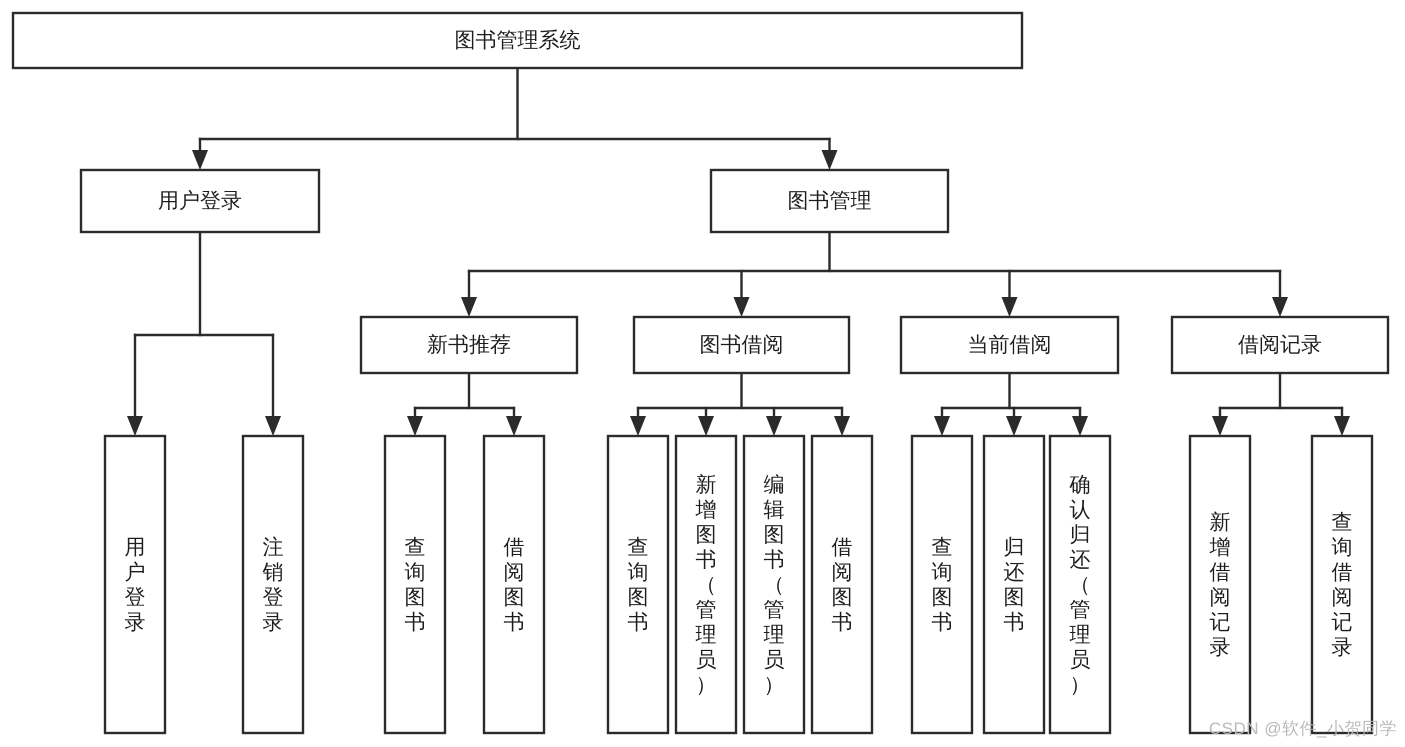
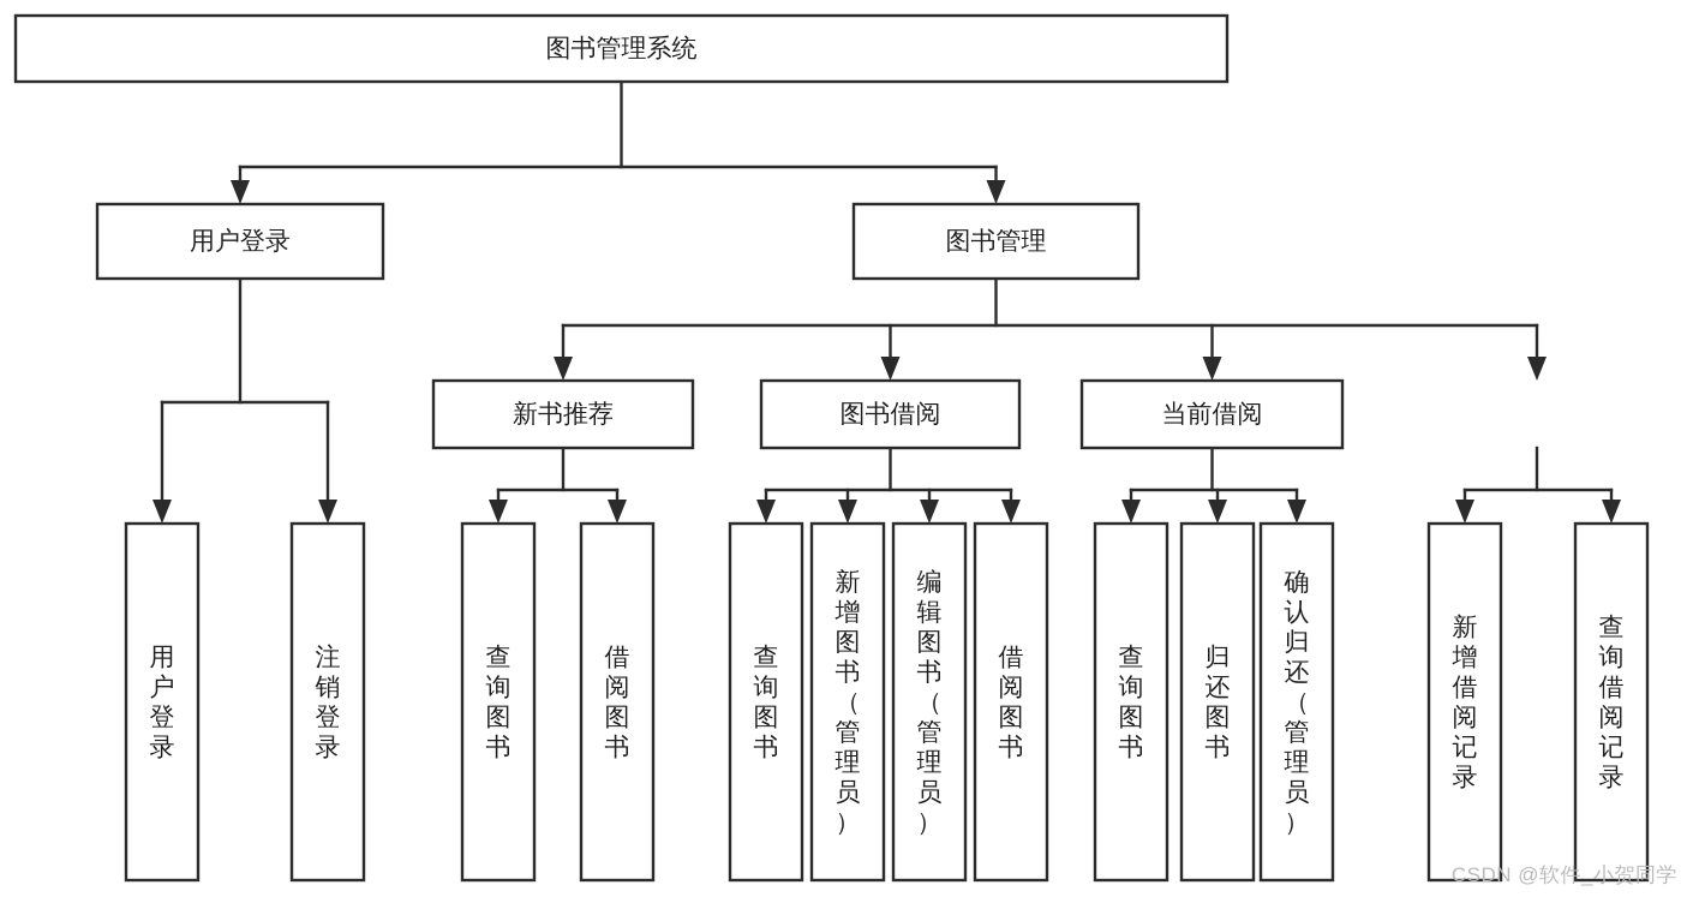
  图书管理系统
  用户登录
  图书管理
  新书推荐
  图书借阅
  当前借阅
- 借阅记录
  用户登录
  注销登录
  查询图书
  借阅图书
  查询图书
  新增图书（管理员）
  编辑图书（管理员）
  借阅图书
  查询图书
  归还图书
  确认归还（管理员）
  新增借阅记录
  查询借阅记录
  CSDN @软件_小贺同学
